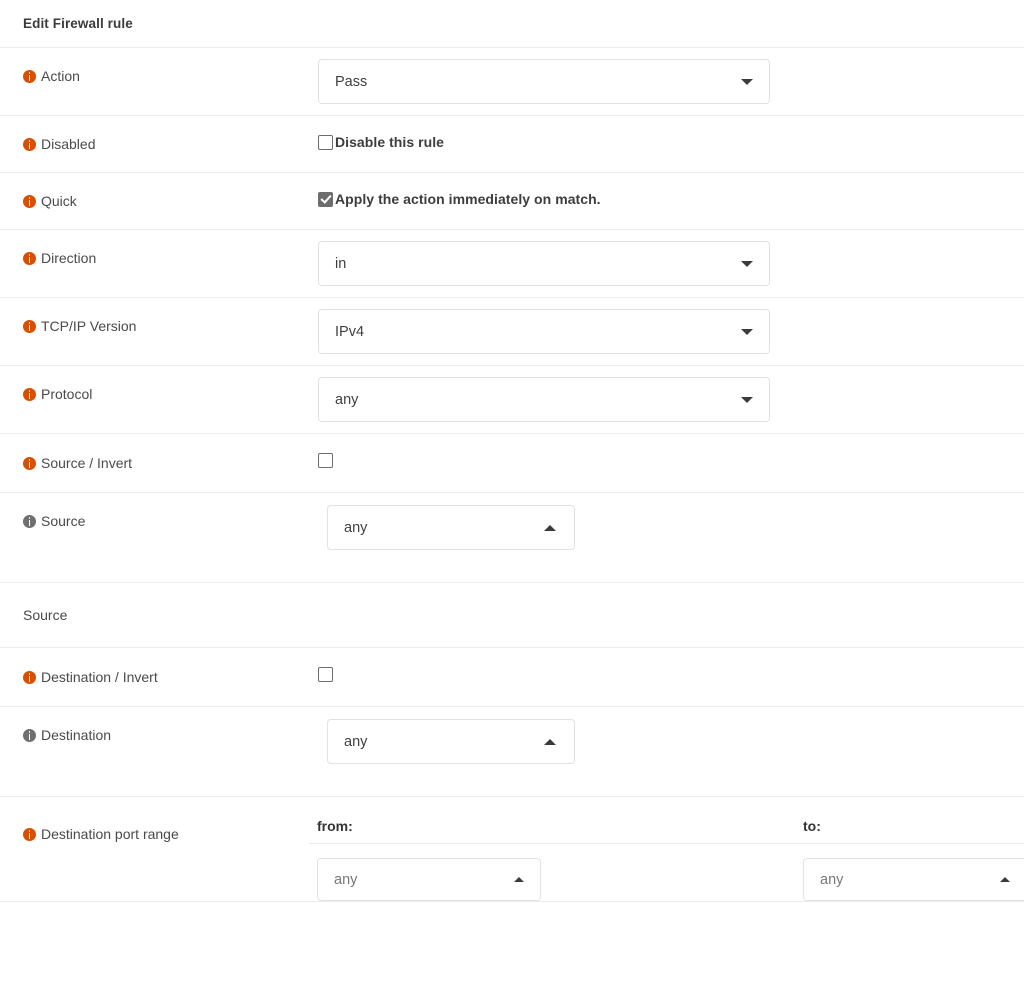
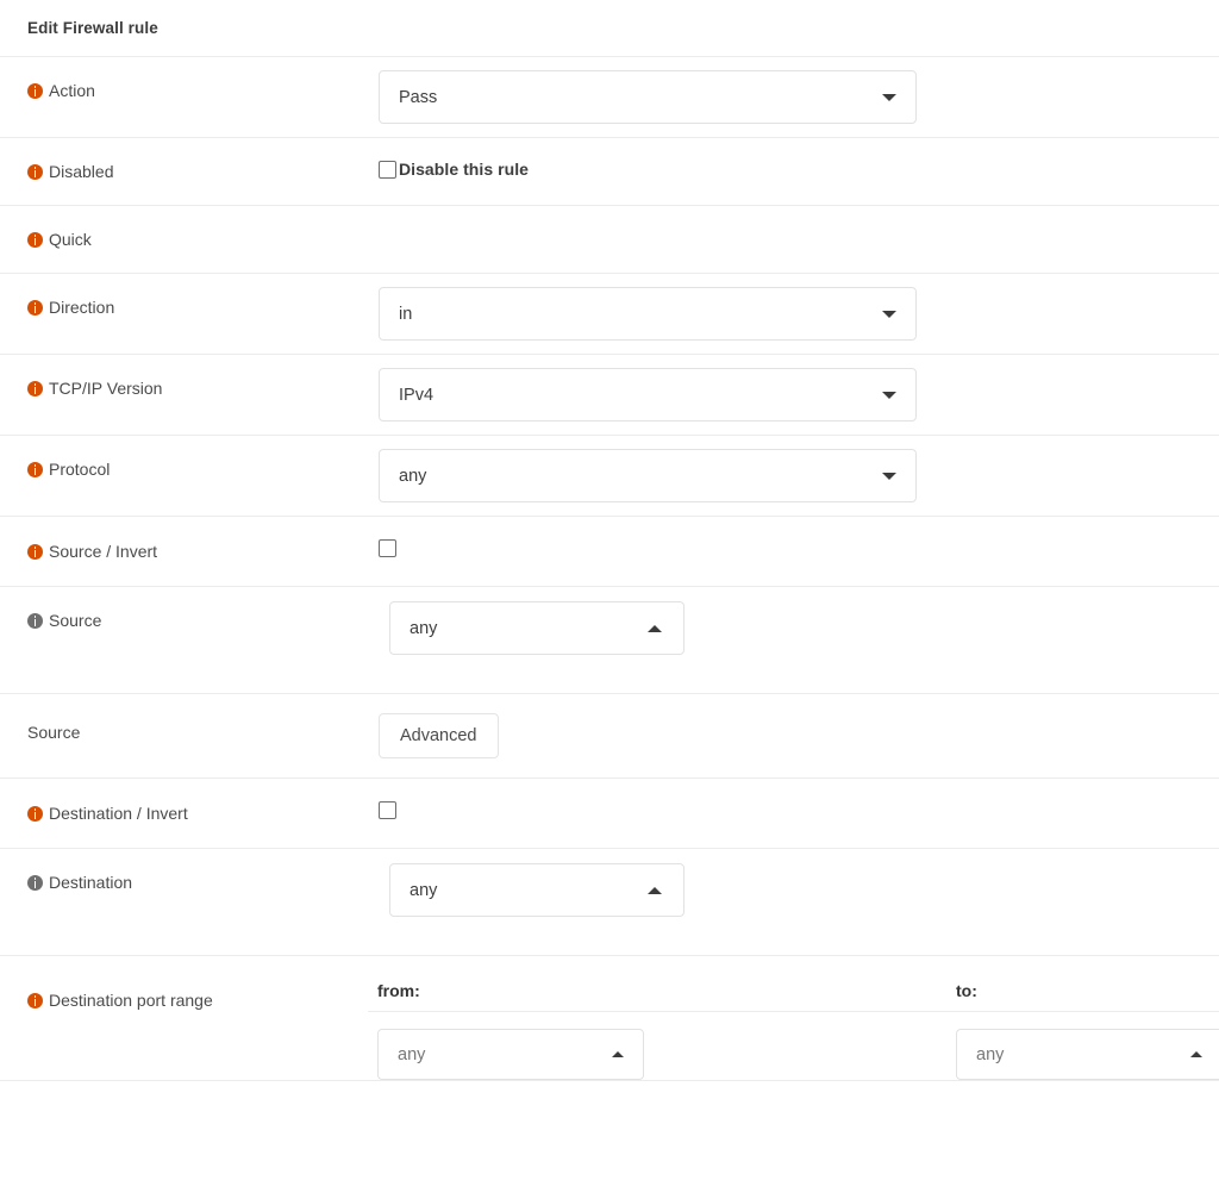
  Edit Firewall rule
  Action
  Pass
  Disabled
  Disable this rule
  Quick
- Apply the action immediately on match.
  Direction
  in
  TCP/IP Version
  IPv4
  Protocol
  any
  Source / Invert
  Source
  any
  Source
+ Advanced
  Destination / Invert
  Destination
  any
  Destination port range
  from:
  to:
  any
  any
